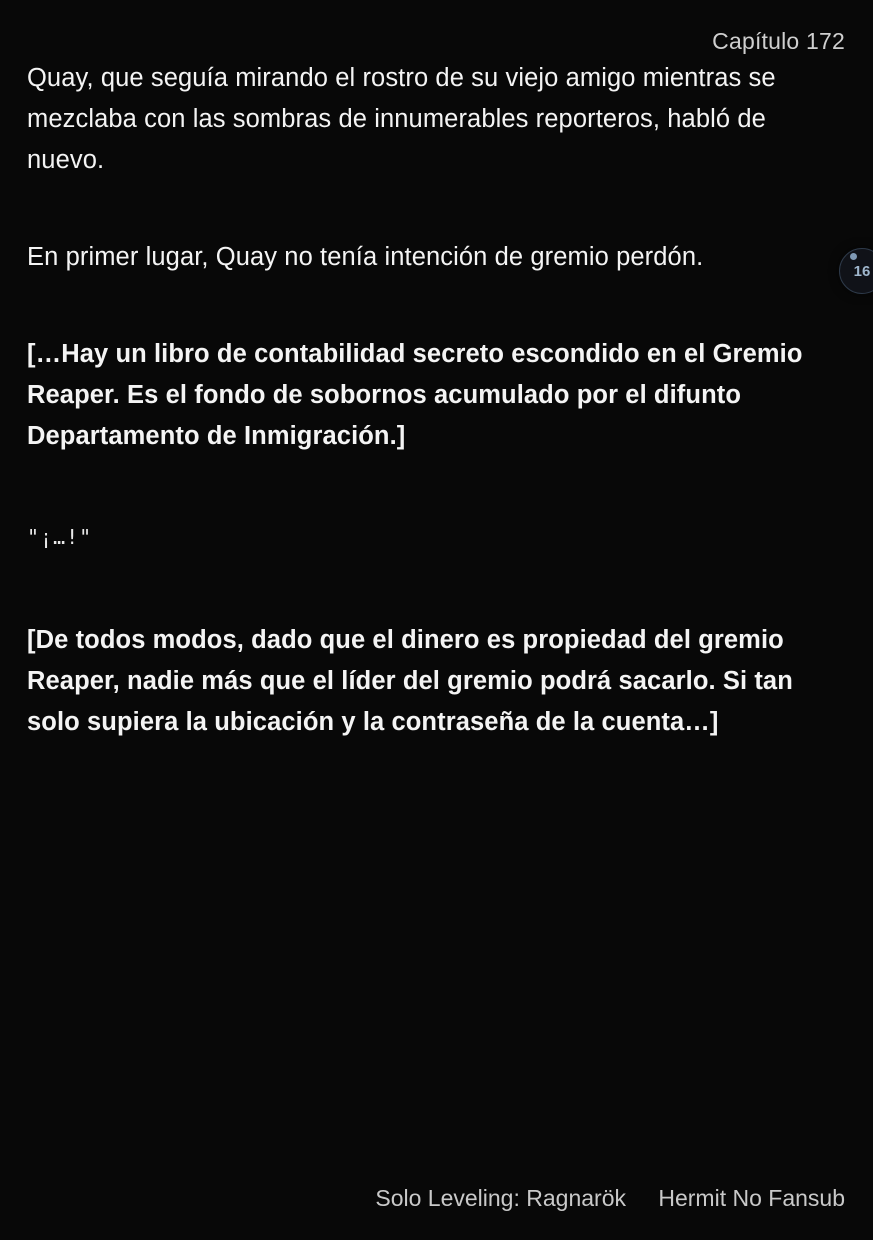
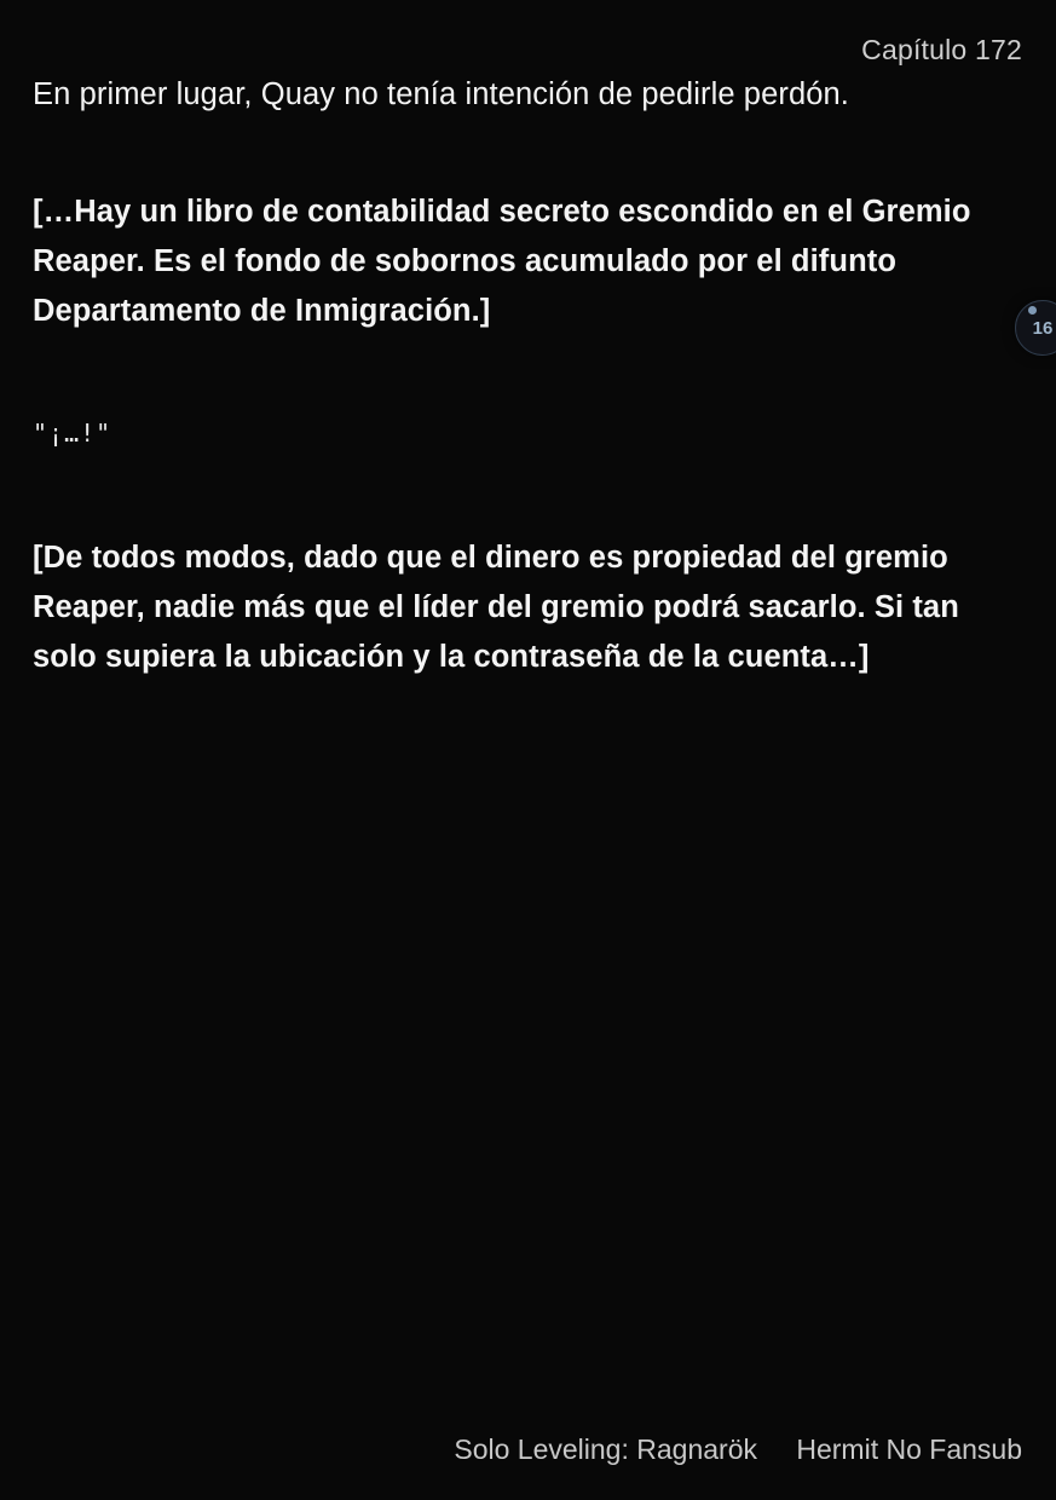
  Capítulo 172
- Quay, que seguía mirando el rostro de su viejo amigo mientras se mezclaba con las sombras de innumerables reporteros, habló de nuevo.
- En primer lugar, Quay no tenía intención de gremio perdón.
+ En primer lugar, Quay no tenía intención de pedirle perdón.
  […Hay un libro de contabilidad secreto escondido en el Gremio Reaper. Es el fondo de sobornos acumulado por el difunto Departamento de Inmigración.]
  "¡…!"
  [De todos modos, dado que el dinero es propiedad del gremio Reaper, nadie más que el líder del gremio podrá sacarlo. Si tan solo supiera la ubicación y la contraseña de la cuenta…]
  16
  Solo Leveling: Ragnarök Hermit No Fansub
